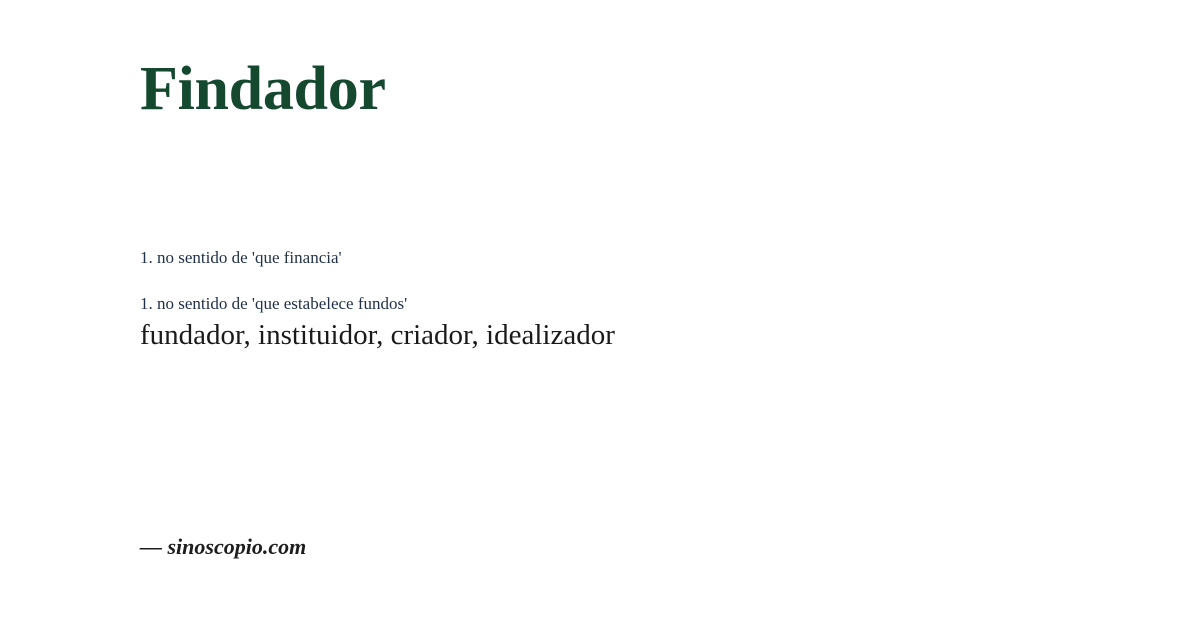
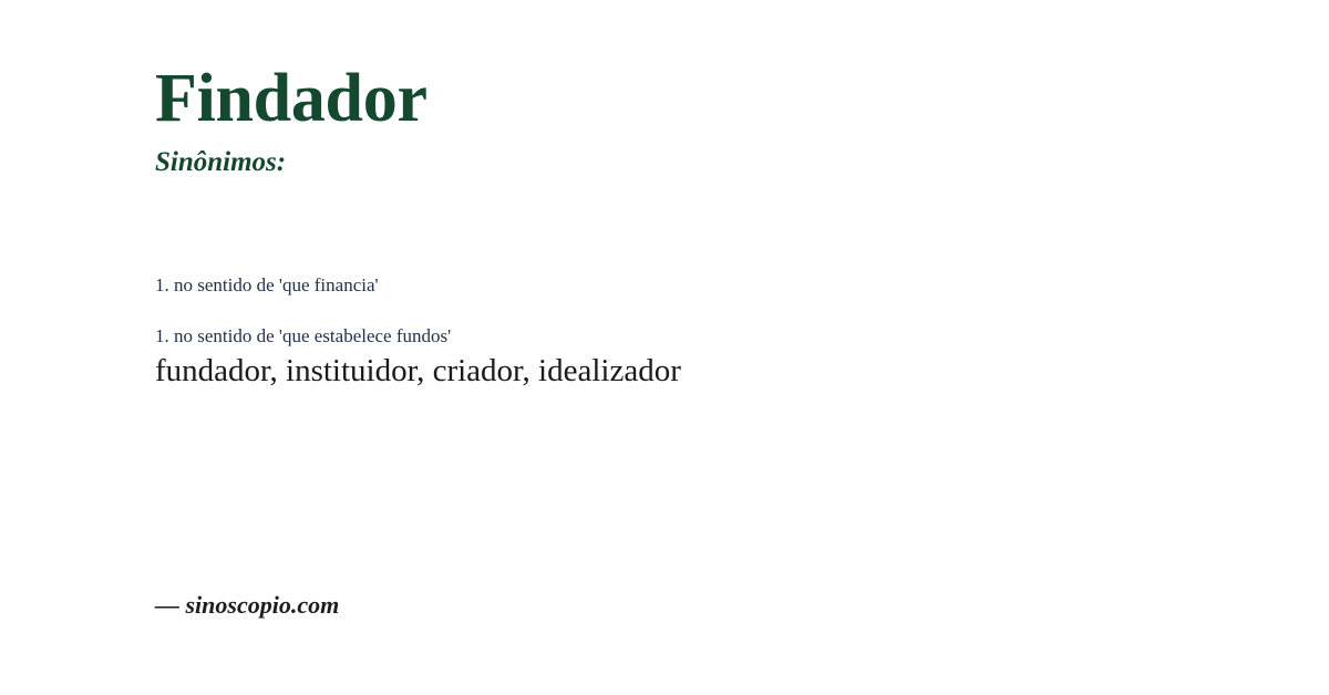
  Findador
+ Sinônimos:
  1. no sentido de 'que financia'
  1. no sentido de 'que estabelece fundos'
  fundador, instituidor, criador, idealizador
  — sinoscopio.com
